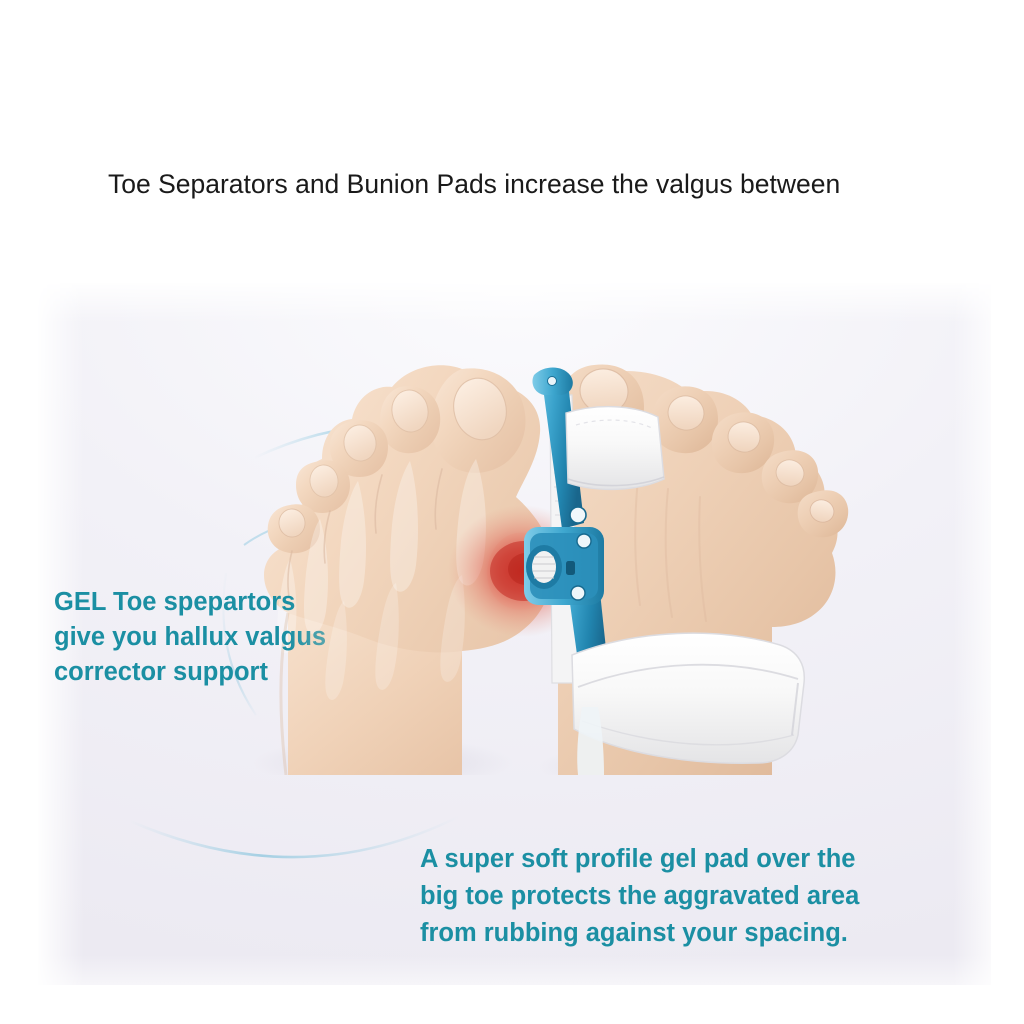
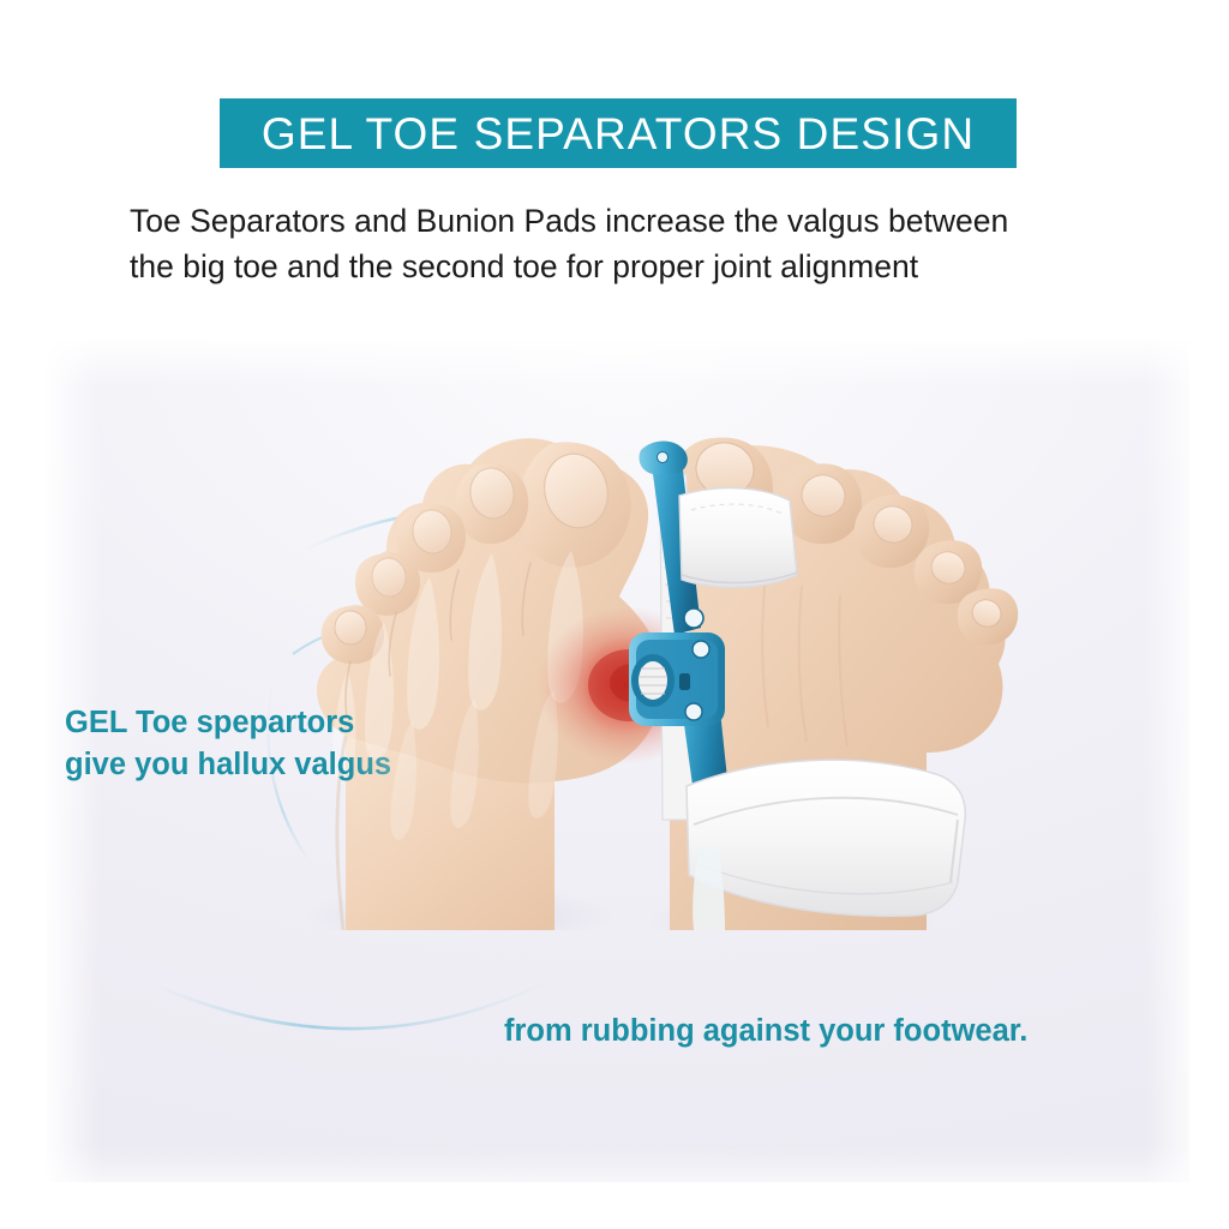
+ GEL TOE SEPARATORS DESIGN
  Toe Separators and Bunion Pads increase the valgus between
+ the big toe and the second toe for proper joint alignment
  GEL Toe spepartors
  give you hallux valgus
- corrector support
- A super soft profile gel pad over the
- big toe protects the aggravated area
- from rubbing against your spacing.
+ from rubbing against your footwear.
